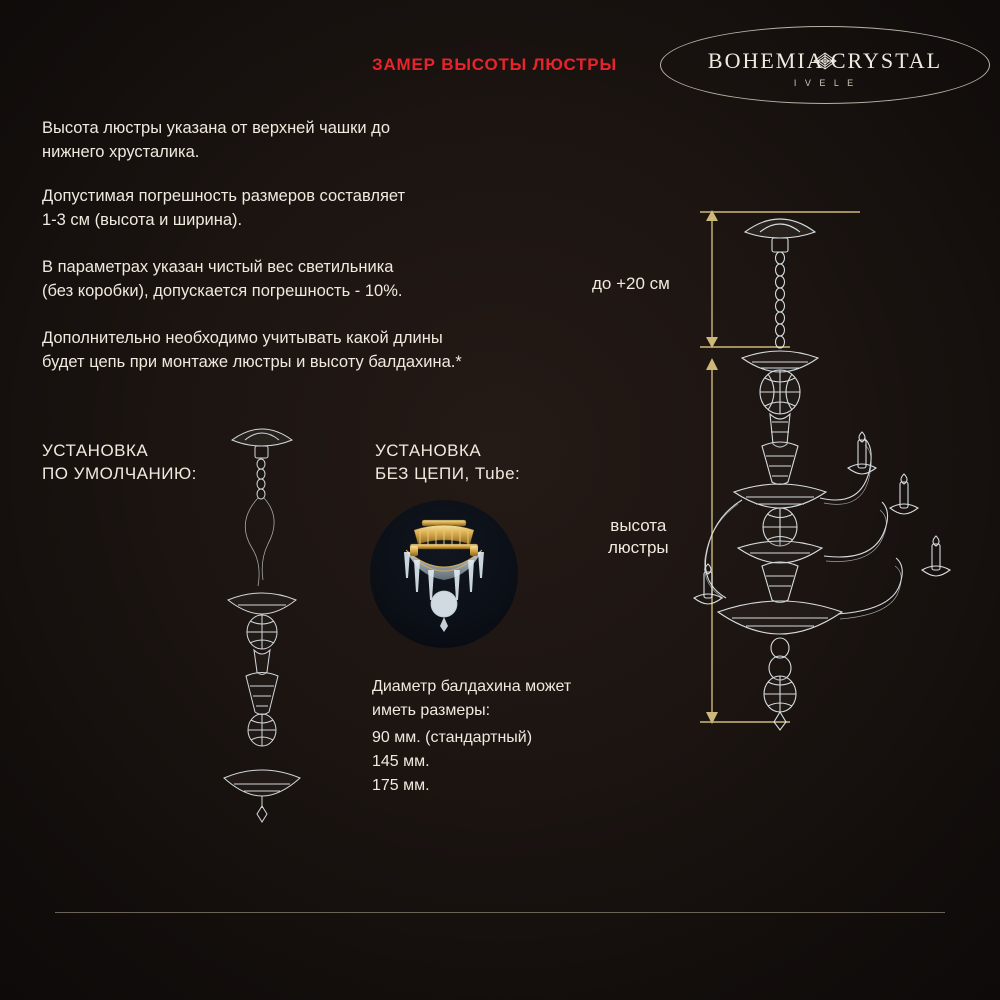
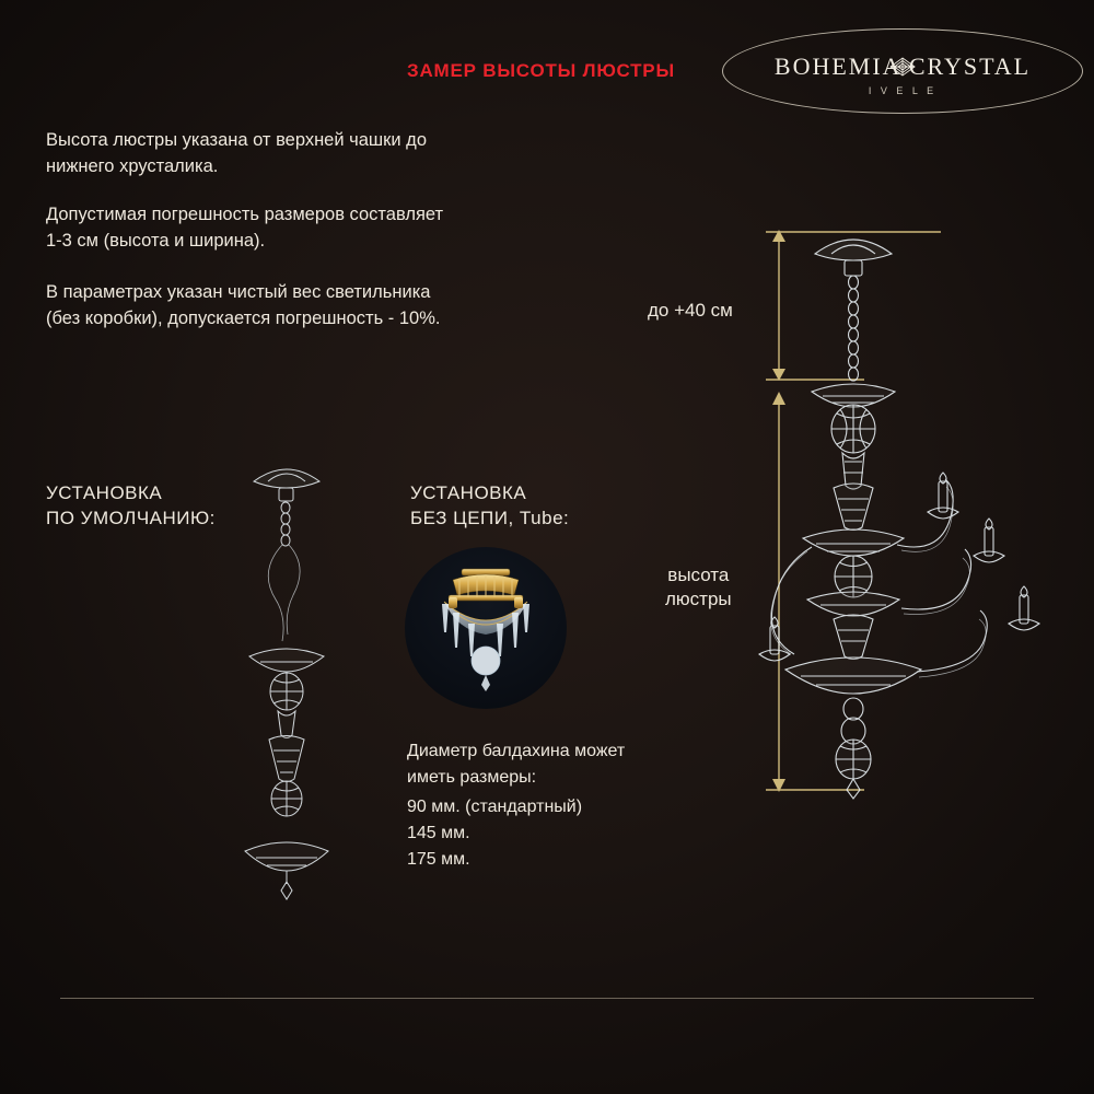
  ЗАМЕР ВЫСОТЫ ЛЮСТРЫ
  BOHEMI CRYSTAL
  I V E L E
  Высота люстры указана от верхней чашки до
  нижнего хрусталика.
  Допустимая погрешность размеров составляет
  1-3 см (высота и ширина).
  В параметрах указан чистый вес светильника
  (без коробки), допускается погрешность - 10%.
- Дополнительно необходимо учитывать какой длины
- будет цепь при монтаже люстры и высоту балдахина.*
  УСТАНОВКА
  ПО УМОЛЧАНИЮ:
  УСТАНОВКА
  БЕЗ ЦЕПИ, Tube:
  Диаметр балдахина может
  иметь размеры:
  90 мм. (стандартный)
  145 мм.
  175 мм.
- до +20 см
+ до +40 см
  высота
  люстры
